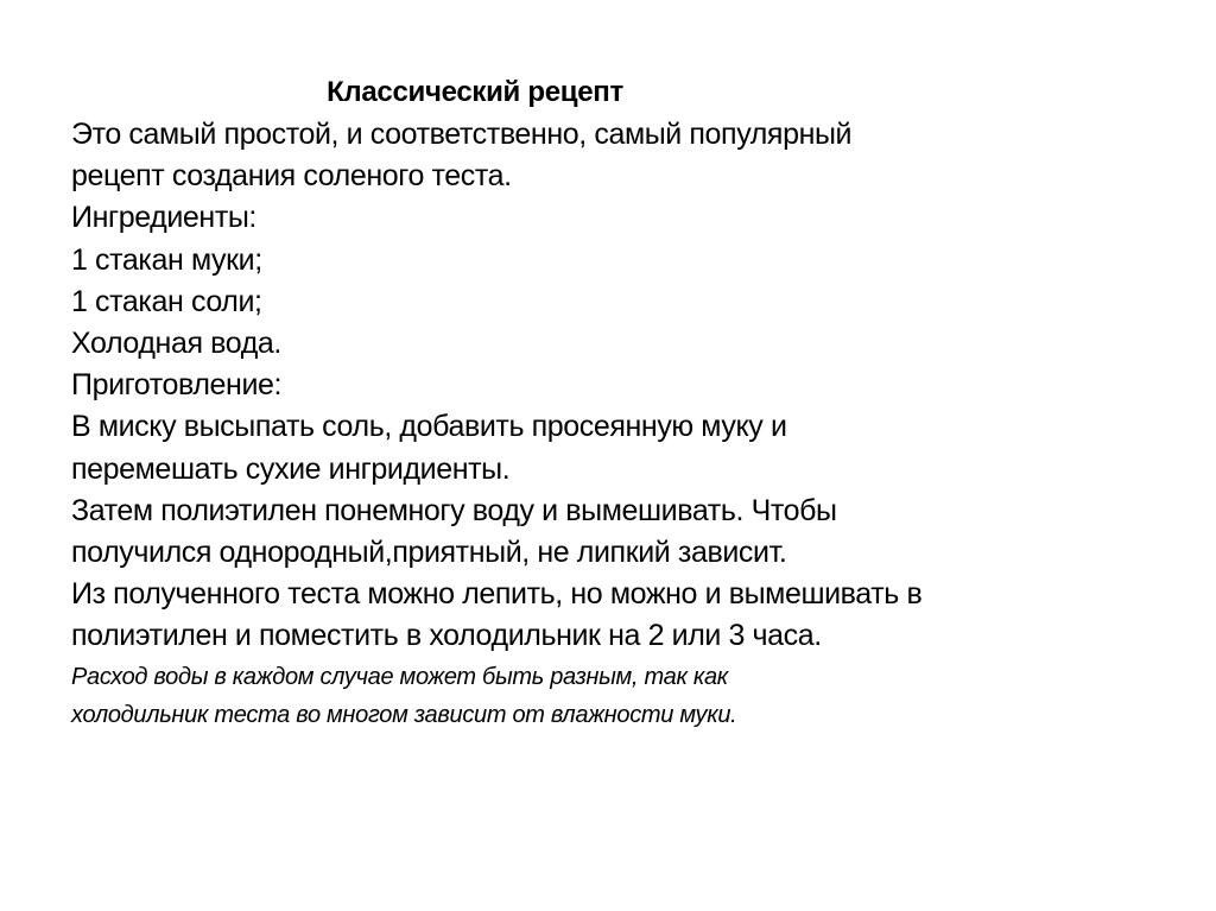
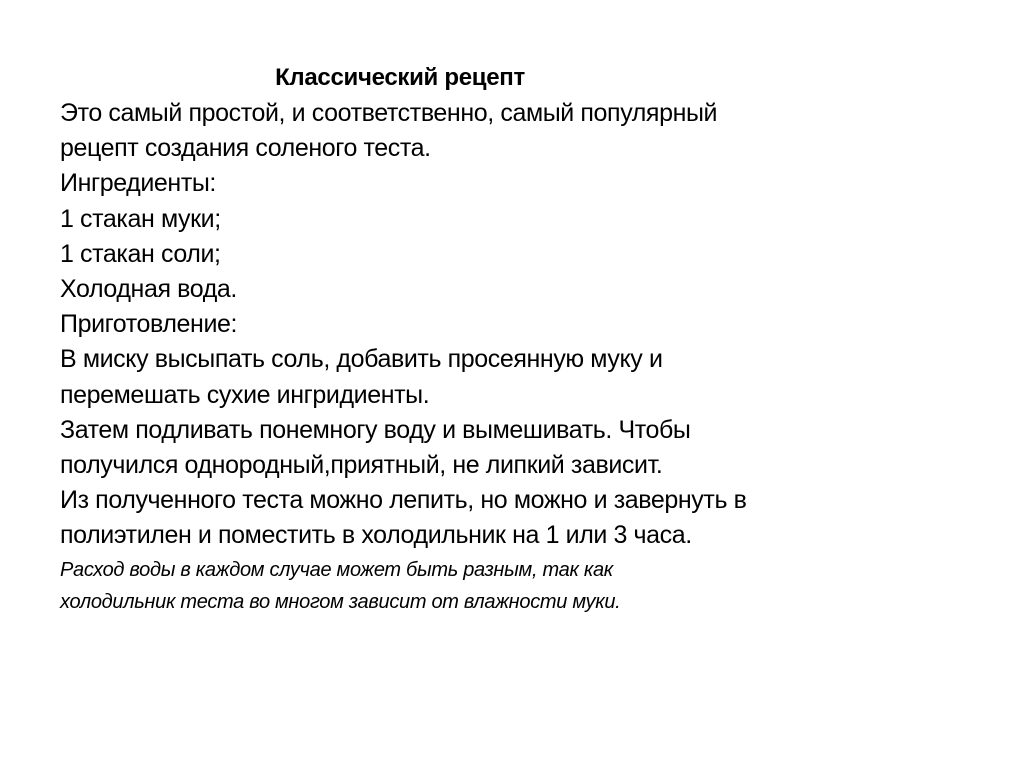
  Классический рецепт
  Это самый простой, и соответственно, самый популярный
  рецепт создания соленого теста.
  Ингредиенты:
  1 стакан муки;
  1 стакан соли;
  Холодная вода.
  Приготовление:
  В миску высыпать соль, добавить просеянную муку и
  перемешать сухие ингридиенты.
- Затем полиэтилен понемногу воду и вымешивать. Чтобы
+ Затем подливать понемногу воду и вымешивать. Чтобы
  получился однородный,приятный, не липкий зависит.
- Из полученного теста можно лепить, но можно и вымешивать в
+ Из полученного теста можно лепить, но можно и завернуть в
- полиэтилен и поместить в холодильник на 2 или 3 часа.
+ полиэтилен и поместить в холодильник на 1 или 3 часа.
  Расход воды в каждом случае может быть разным, так как
  холодильник теста во многом зависит от влажности муки.
